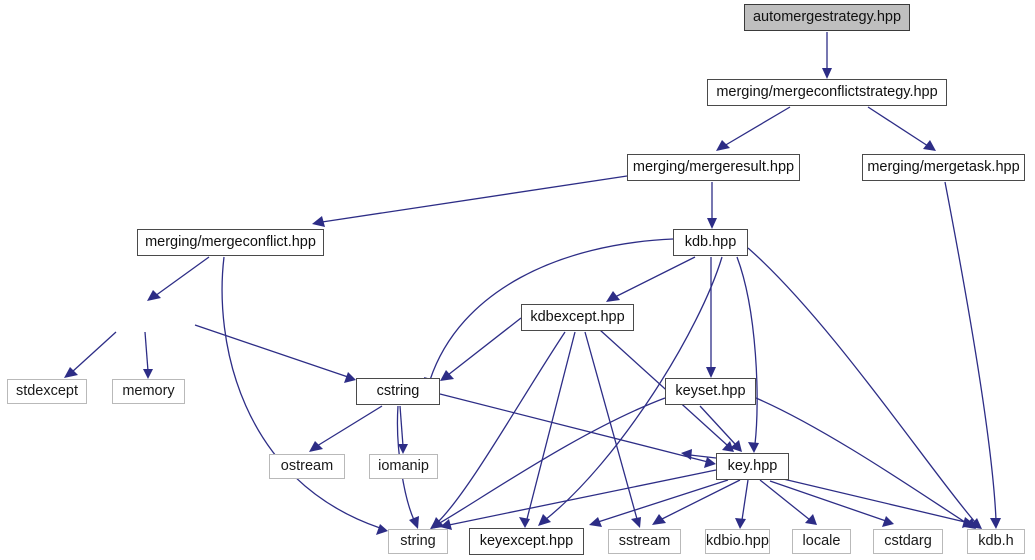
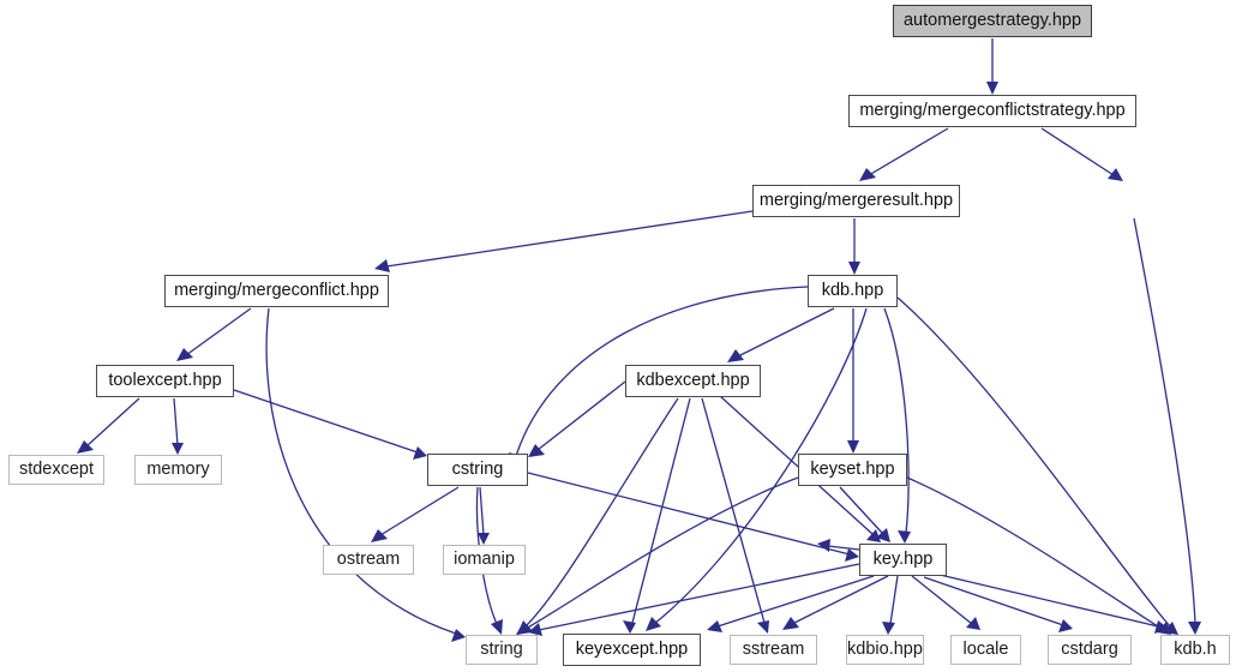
  automergestrategy.hpp
  merging/mergeconflictstrategy.hpp
  merging/mergeresult.hpp
- merging/mergetask.hpp
  merging/mergeconflict.hpp
  kdb.hpp
+ toolexcept.hpp
  kdbexcept.hpp
  stdexcept
  memory
  cstring
  keyset.hpp
  ostream
  iomanip
  key.hpp
  string
  keyexcept.hpp
  sstream
  kdbio.hpp
  locale
  cstdarg
  kdb.h
